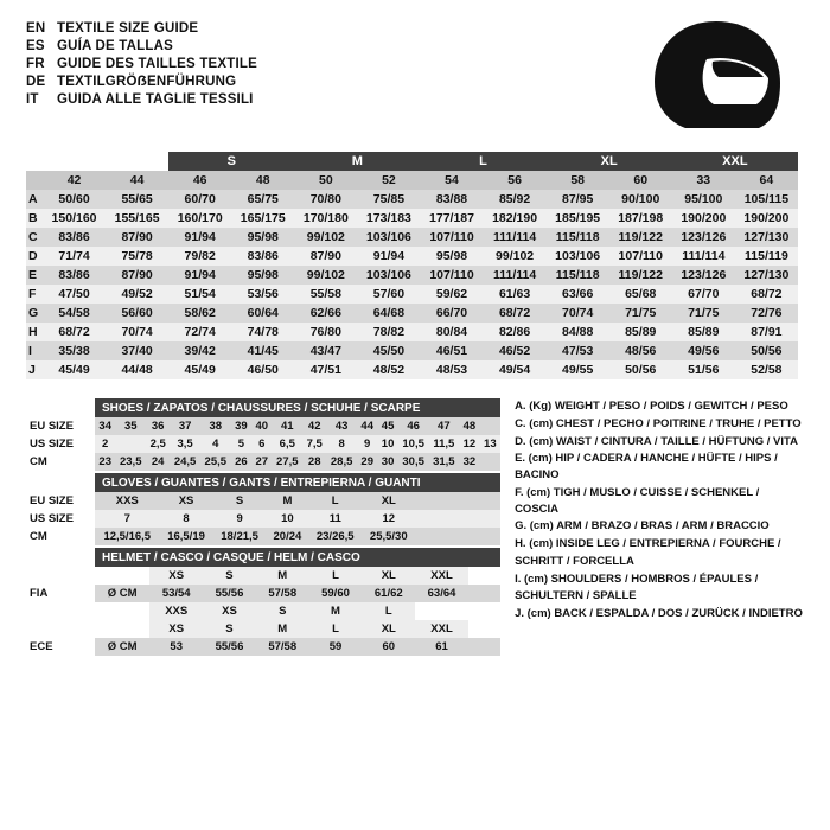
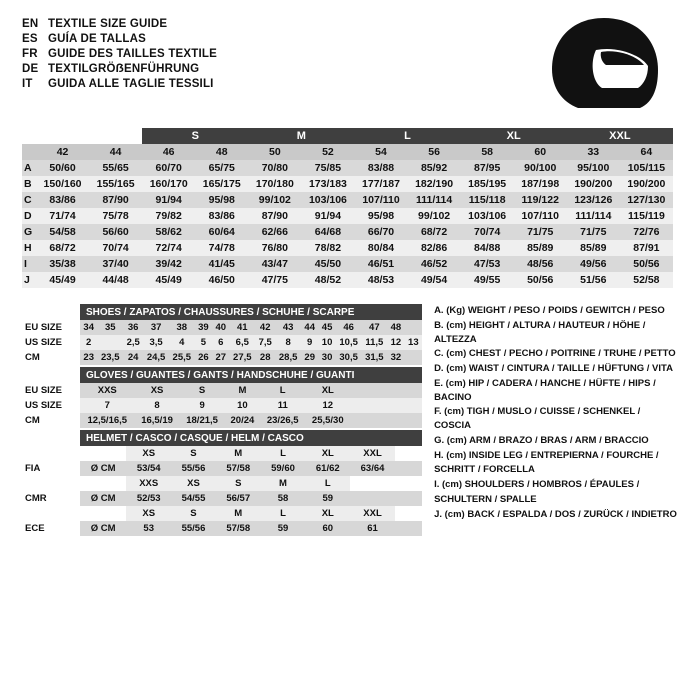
  EN
  TEXTILE SIZE GUIDE
  ES
  GUÍA DE TALLAS
  FR
  GUIDE DES TAILLES TEXTILE
  DE
  TEXTILGRÖẞENFÜHRUNG
  IT
  GUIDA ALLE TAGLIE TESSILI
  		S	M	L	XL	XXL
  	42	44	46	48	50	52	54	56	58	60	33	64
  A	50/60	55/65	60/70	65/75	70/80	75/85	83/88	85/92	87/95	90/100	95/100	105/115
  B	150/160	155/165	160/170	165/175	170/180	173/183	177/187	182/190	185/195	187/198	190/200	190/200
  C	83/86	87/90	91/94	95/98	99/102	103/106	107/110	111/114	115/118	119/122	123/126	127/130
  D	71/74	75/78	79/82	83/86	87/90	91/94	95/98	99/102	103/106	107/110	111/114	115/119
- E	83/86	87/90	91/94	95/98	99/102	103/106	107/110	111/114	115/118	119/122	123/126	127/130
- F	47/50	49/52	51/54	53/56	55/58	57/60	59/62	61/63	63/66	65/68	67/70	68/72
  G	54/58	56/60	58/62	60/64	62/66	64/68	66/70	68/72	70/74	71/75	71/75	72/76
  H	68/72	70/74	72/74	74/78	76/80	78/82	80/84	82/86	84/88	85/89	85/89	87/91
  I	35/38	37/40	39/42	41/45	43/47	45/50	46/51	46/52	47/53	48/56	49/56	50/56
- J	45/49	44/48	45/49	46/50	47/51	48/52	48/53	49/54	49/55	50/56	51/56	52/58
+ J	45/49	44/48	45/49	46/50	47/75	48/52	48/53	49/54	49/55	50/56	51/56	52/58
  	SHOES / ZAPATOS / CHAUSSURES / SCHUHE / SCARPE
  EU SIZE	34	35	36	37	38	39	40	41	42	43	44	45	46	47	48
  US SIZE	2		2,5	3,5	4	5	6	6,5	7,5	8	9	10	10,5	11,5	12	13
  CM	23	23,5	24	24,5	25,5	26	27	27,5	28	28,5	29	30	30,5	31,5	32
- 	GLOVES / GUANTES / GANTS / ENTREPIERNA / GUANTI
+ 	GLOVES / GUANTES / GANTS / HANDSCHUHE / GUANTI
  EU SIZE	XXS	XS	S	M	L	XL
  US SIZE	7	8	9	10	11	12
  CM	12,5/16,5	16,5/19	18/21,5	20/24	23/26,5	25,5/30
  	HELMET / CASCO / CASQUE / HELM / CASCO
  		XS	S	M	L	XL	XXL
  FIA	Ø CM	53/54	55/56	57/58	59/60	61/62	63/64
  		XXS	XS	S	M	L
+ CMR	Ø CM	52/53	54/55	56/57	58	59
  		XS	S	M	L	XL	XXL
  ECE	Ø CM	53	55/56	57/58	59	60	61
  A. (Kg) WEIGHT / PESO / POIDS / GEWITCH / PESO
+ B. (cm) HEIGHT / ALTURA / HAUTEUR / HÖHE / ALTEZZA
  C. (cm) CHEST / PECHO / POITRINE / TRUHE / PETTO
  D. (cm) WAIST / CINTURA / TAILLE / HÜFTUNG / VITA
  E. (cm) HIP / CADERA / HANCHE / HÜFTE / HIPS / BACINO
  F. (cm) TIGH / MUSLO / CUISSE / SCHENKEL / COSCIA
  G. (cm) ARM / BRAZO / BRAS / ARM / BRACCIO
  H. (cm) INSIDE LEG / ENTREPIERNA / FOURCHE /
  SCHRITT / FORCELLA
  I. (cm) SHOULDERS / HOMBROS / ÉPAULES /
  SCHULTERN / SPALLE
  J. (cm) BACK / ESPALDA / DOS / ZURÜCK / INDIETRO
